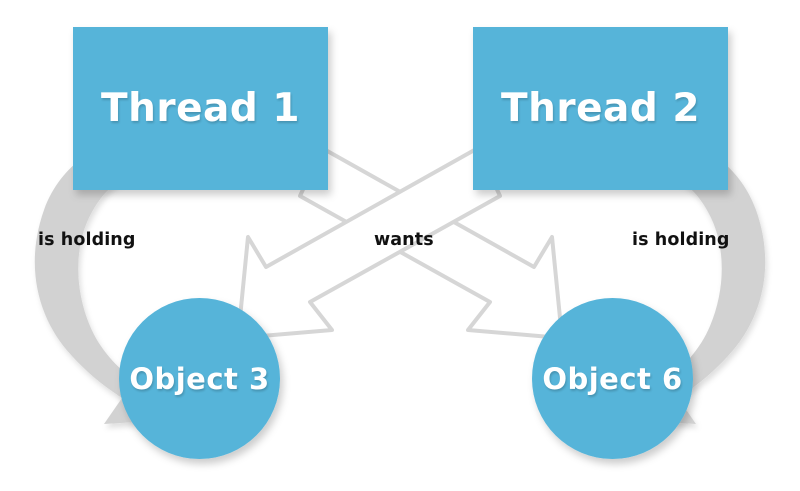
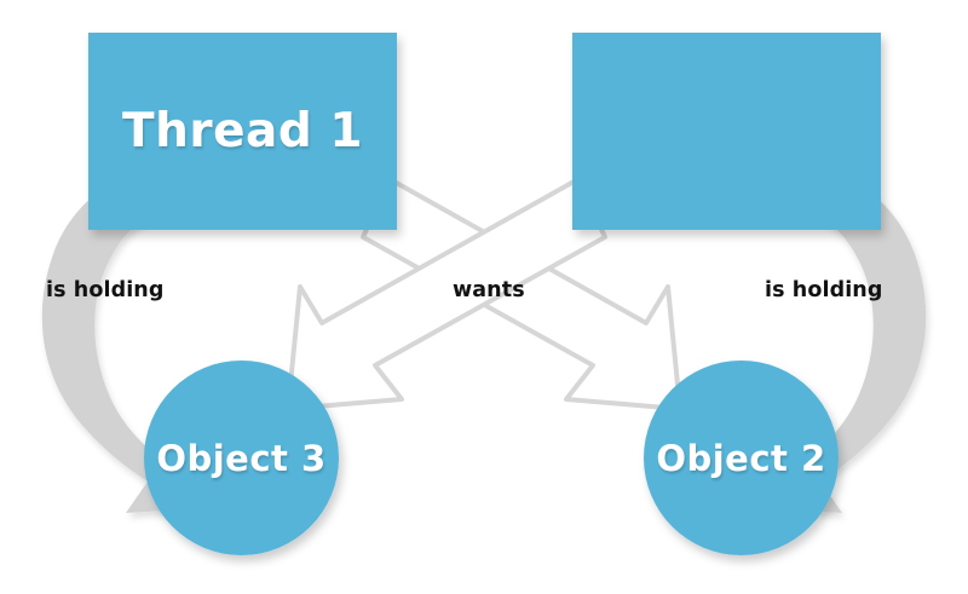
  Thread 1
- Thread 2
  Object 3
- Object 6
+ Object 2
  is holding
  wants
  is holding
